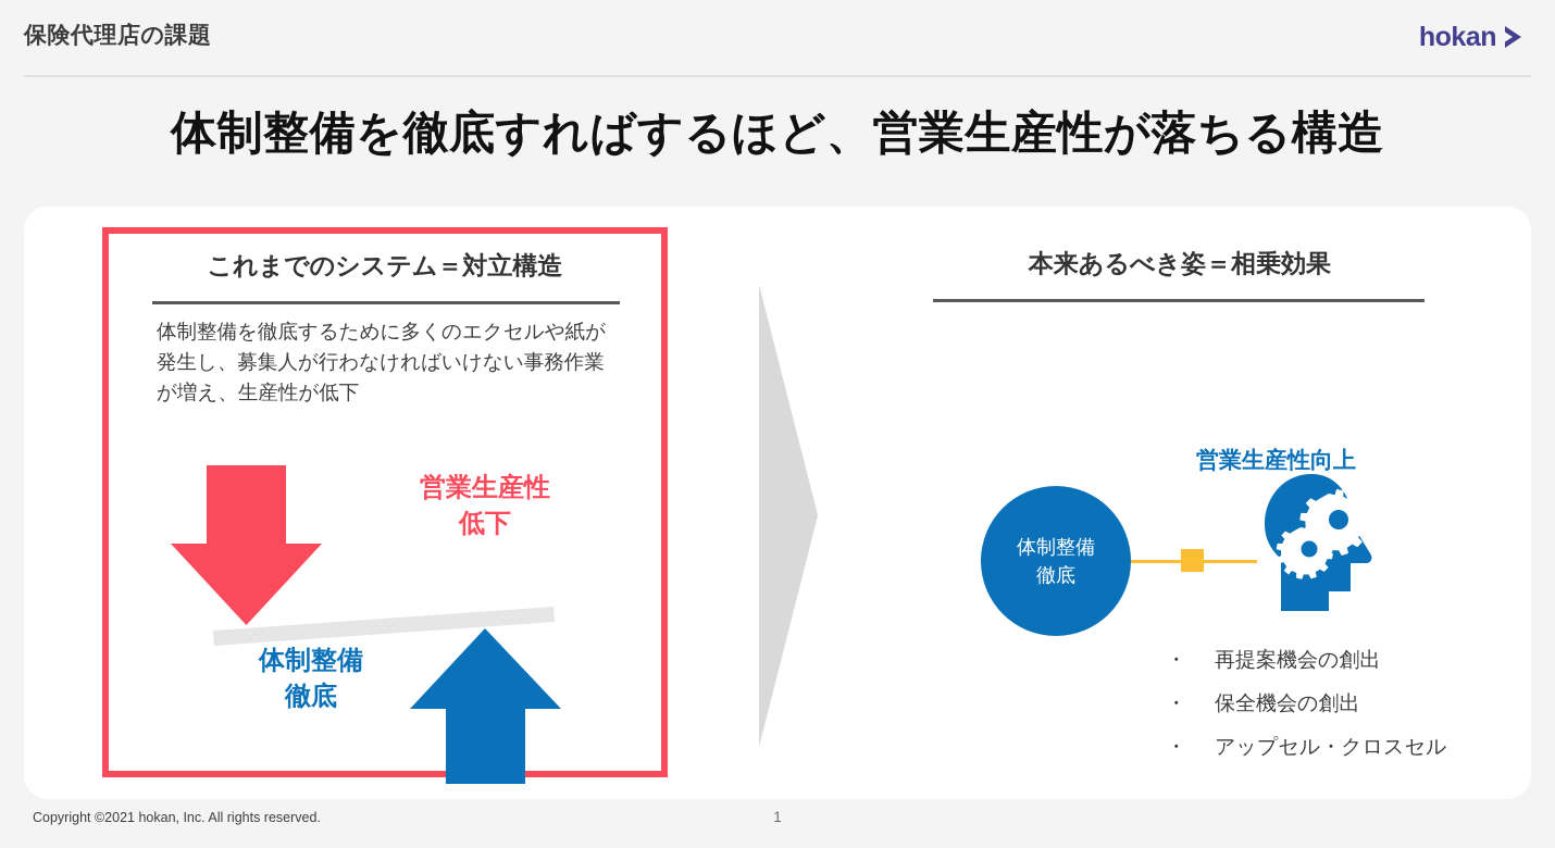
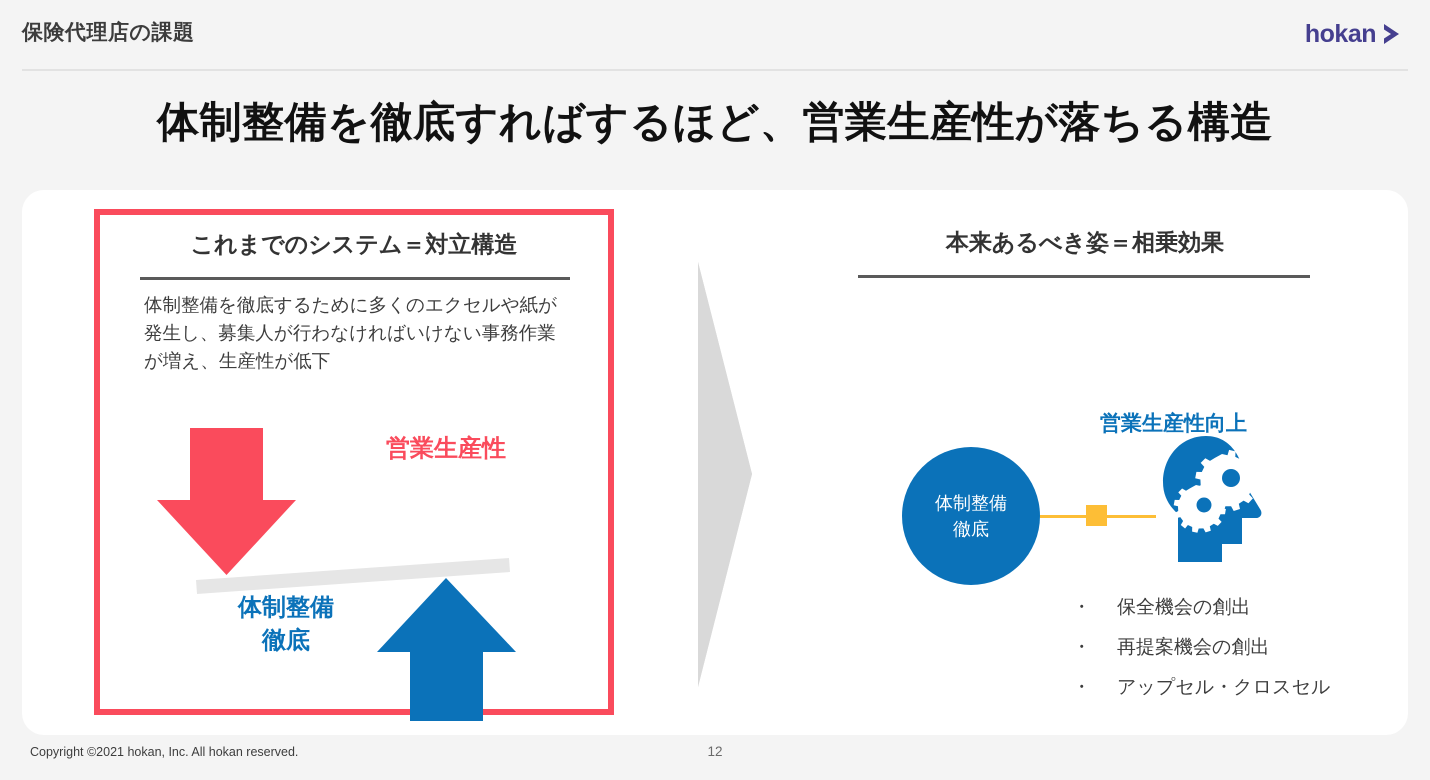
  保険代理店の課題
  hokan
  体制整備を徹底すればするほど、営業生産性が落ちる構造
  これまでのシステム＝対立構造
  体制整備を徹底するために多くのエクセルや紙が発生し、募集人が行わなければいけない事務作業が増え、生産性が低下
  営業生産性
- 低下
  体制整備
  徹底
  本来あるべき姿＝相乗効果
  営業生産性向上
  体制整備
  徹底
  ・
- 再提案機会の創出
+ 保全機会の創出
  ・
- 保全機会の創出
+ 再提案機会の創出
  ・
  アップセル・クロスセル
- Copyright ©2021 hokan, Inc. All rights reserved.
+ Copyright ©2021 hokan, Inc. All hokan reserved.
- 1
+ 12
